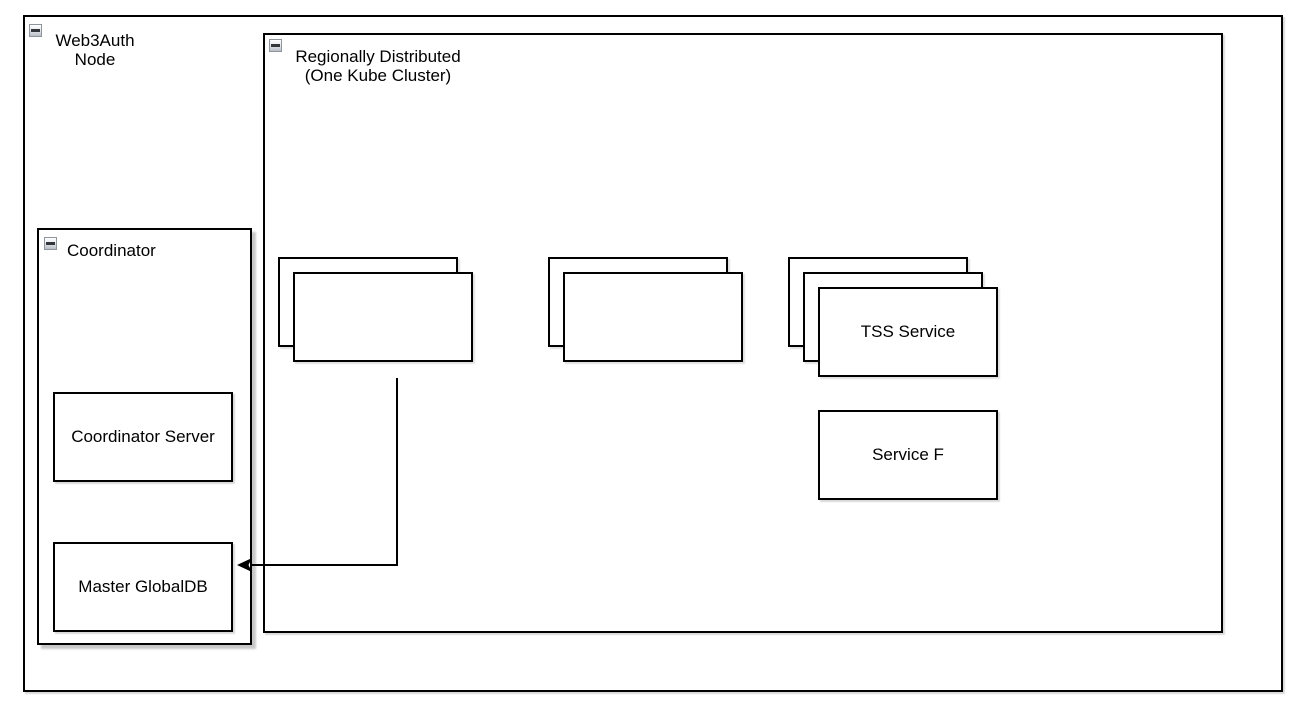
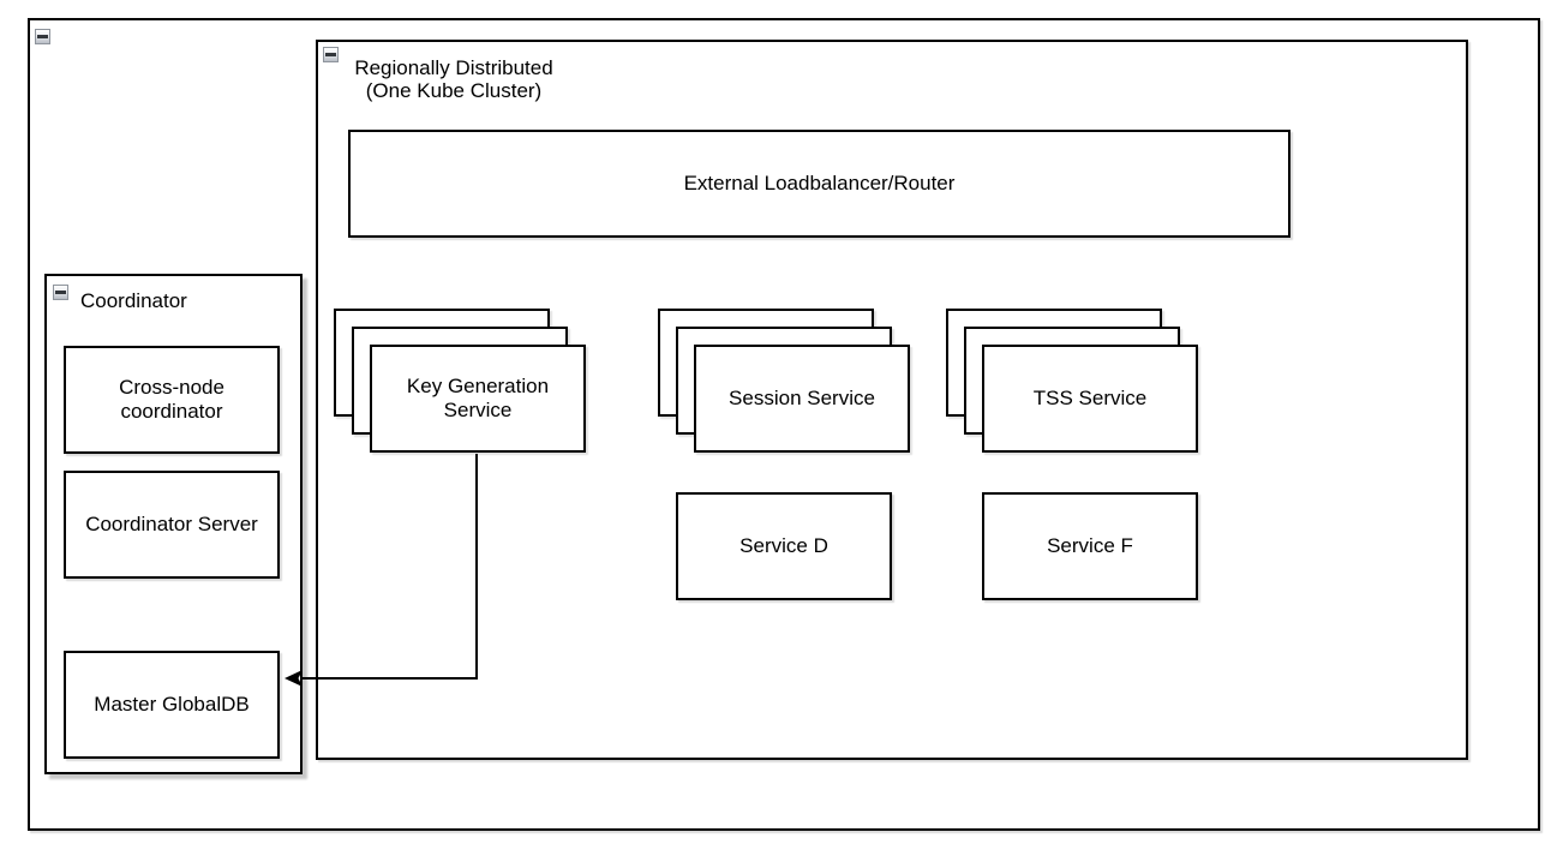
- Web3Auth
- Node
  Regionally Distributed
  (One Kube Cluster)
+ External Loadbalancer/Router
+ Key Generation
+ Service
+ Session Service
  TSS Service
+ Service D
  Service F
  Coordinator
+ Cross-node
+ coordinator
  Coordinator Server
  Master GlobalDB
